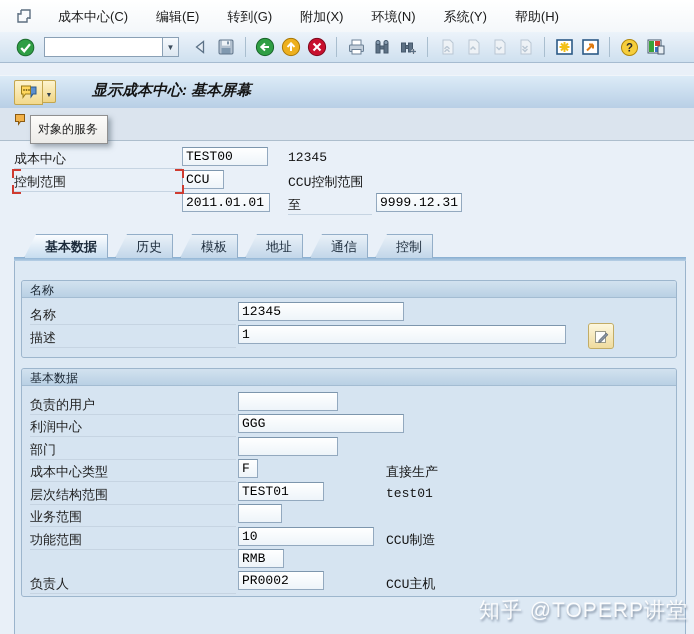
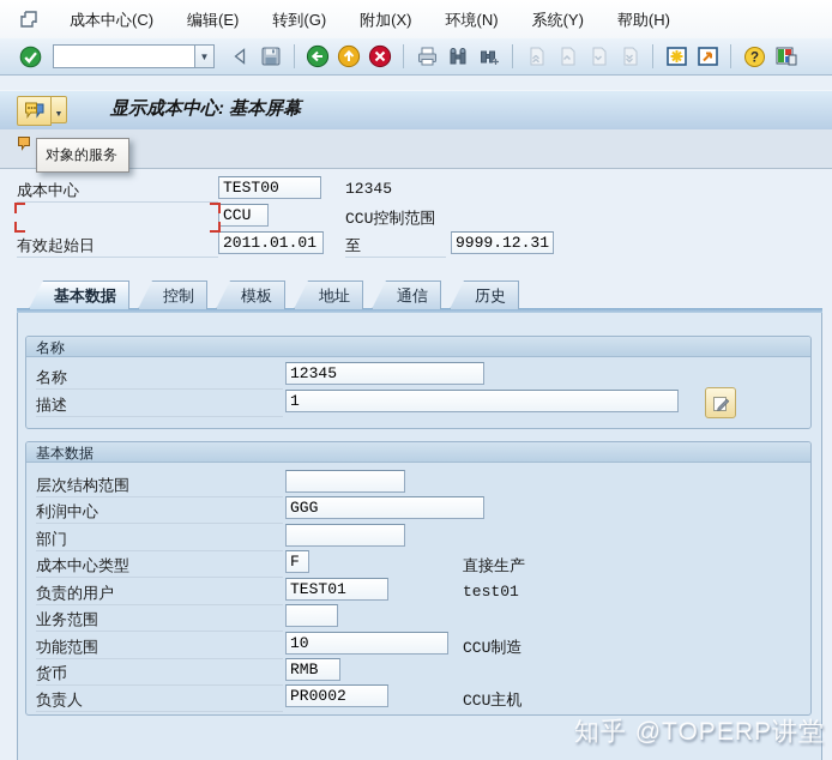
  成本中心(C)
  编辑(E)
  转到(G)
  附加(X)
  环境(N)
  系统(Y)
  帮助(H)
  ▼
  ?
  显示成本中心: 基本屏幕
  对象的服务
  成本中心
  TEST00
  12345
- 控制范围
  CCU
  CCU控制范围
+ 有效起始日
  2011.01.01
  至
  9999.12.31
  基本数据
- 历史
+ 控制
  模板
  地址
  通信
- 控制
+ 历史
  名称
  名称
  12345
  描述
  1
  基本数据
- 负责的用户
+ 层次结构范围
  利润中心
  GGG
  部门
  成本中心类型
  F
  直接生产
- 层次结构范围
+ 负责的用户
  TEST01
  test01
  业务范围
  功能范围
  10
  CCU制造
+ 货币
  RMB
  负责人
  PR0002
  CCU主机
  知乎 @TOPERP讲堂
